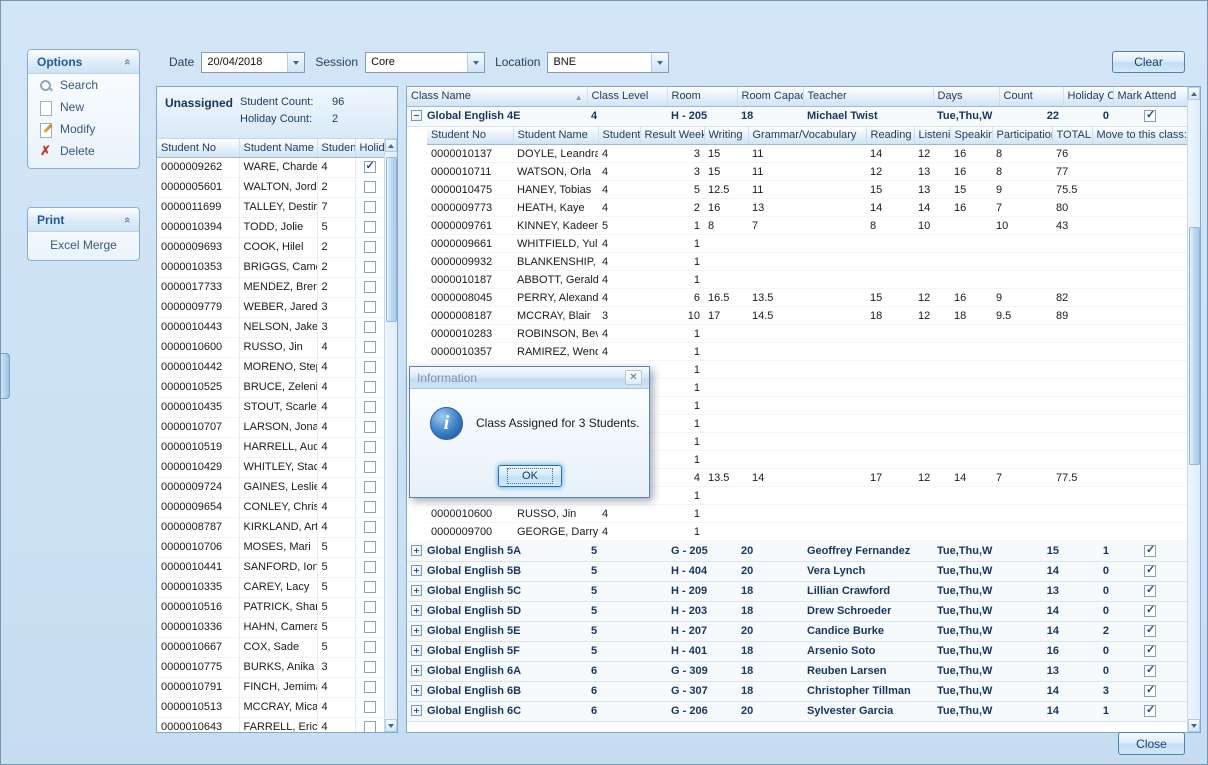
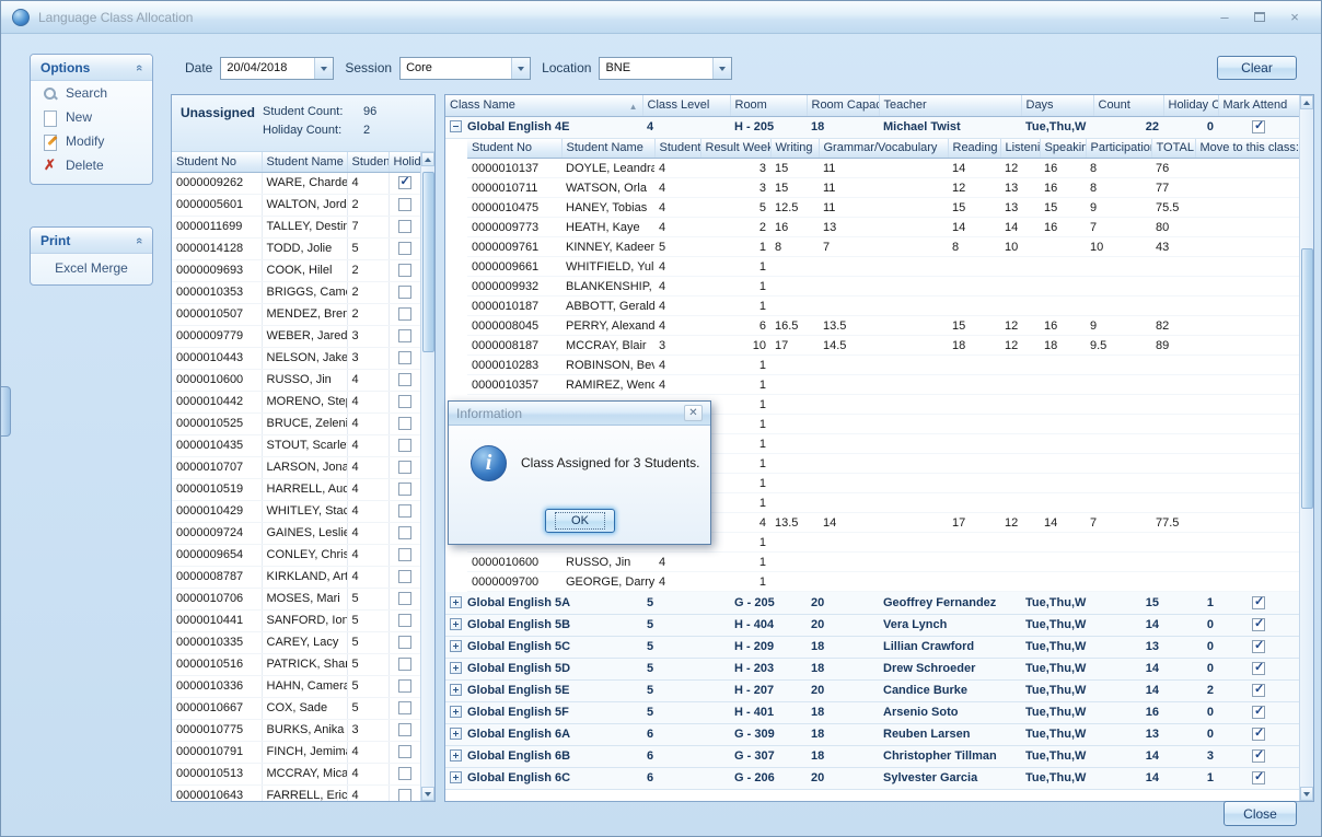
+ Language Class Allocation
+ –
+ ×
  Options
  Search
  New
  Modify
  Delete
  Print
  Excel Merge
  Date
  20/04/2018
  Session
  Core
  Location
  BNE
  Clear
  Unassigned
  Student Count:
  96
  Holiday Count:
  2
  Student No	Student Name	Studen	Holid
  0000009262	WARE, Charde	4
  0000005601	WALTON, Jord	2
  0000011699	TALLEY, Destin	7
- 0000010394	TODD, Jolie	5
+ 0000014128	TODD, Jolie	5
  0000009693	COOK, Hilel	2
  0000010353	BRIGGS, Cam	2
- 0000017733	MENDEZ, Bren	2
+ 0000010507	MENDEZ, Bren	2
  0000009779	WEBER, Jared	3
  0000010443	NELSON, Jake	3
  0000010600	RUSSO, Jin	4
  0000010442	MORENO, Ste	4
  0000010525	BRUCE, Zeleni	4
  0000010435	STOUT, Scarle	4
  0000010707	LARSON, Jona	4
  0000010519	HARRELL, Aud	4
  0000010429	WHITLEY, Stac	4
  0000009724	GAINES, Leslie	4
  0000009654	CONLEY, Chris	4
  0000008787	KIRKLAND, Art	4
  0000010706	MOSES, Mari	5
  0000010441	SANFORD, Ion	5
  0000010335	CAREY, Lacy	5
  0000010516	PATRICK, Sha	5
  0000010336	HAHN, Camera	5
  0000010667	COX, Sade	5
  0000010775	BURKS, Anika	3
  0000010791	FINCH, Jemim	4
  0000010513	MCCRAY, Mica	4
  0000010643	FARRELL, Eric	4
  ▲Class Name	Class Level	Room	Room Capa	Teacher	Days	Count	Holiday C	Mark Attend
  Global English 4E	4	H - 205	18	Michael Twist	Tue,Thu,W	22	0
  Student No	Student Name	Student	Result Wee	Writing	Grammar/Vocabulary	Reading	Listeni	Speakin	Participatio	TOTAL	Move to this class:
  0000010137	DOYLE, Leandra	4	3	15	11	14	12	16	8	76
  0000010711	WATSON, Orla	4	3	15	11	12	13	16	8	77
  0000010475	HANEY, Tobias	4	5	12.5	11	15	13	15	9	75.5
  0000009773	HEATH, Kaye	4	2	16	13	14	14	16	7	80
  0000009761	KINNEY, Kadee	5	1	8	7	8	10		10	43
  0000009661	WHITFIELD, Yul	4	1
  0000009932	BLANKENSHIP,	4	1
  0000010187	ABBOTT, Gerald	4	1
  0000008045	PERRY, Alexand	4	6	16.5	13.5	15	12	16	9	82
  0000008187	MCCRAY, Blair	3	10	17	14.5	18	12	18	9.5	89
  0000010283	ROBINSON, Bev	4	1
  0000010357	RAMIREZ, Wen	4	1
  			1
  			1
  			1
  			1
  			1
  			1
  			4	13.5	14	17	12	14	7	77.5
  			1
  0000010600	RUSSO, Jin	4	1
  0000009700	GEORGE, Darry	4	1
  Global English 5A	5	G - 205	20	Geoffrey Fernandez	Tue,Thu,W	15	1
  Global English 5B	5	H - 404	20	Vera Lynch	Tue,Thu,W	14	0
  Global English 5C	5	H - 209	18	Lillian Crawford	Tue,Thu,W	13	0
  Global English 5D	5	H - 203	18	Drew Schroeder	Tue,Thu,W	14	0
  Global English 5E	5	H - 207	20	Candice Burke	Tue,Thu,W	14	2
  Global English 5F	5	H - 401	18	Arsenio Soto	Tue,Thu,W	16	0
  Global English 6A	6	G - 309	18	Reuben Larsen	Tue,Thu,W	13	0
  Global English 6B	6	G - 307	18	Christopher Tillman	Tue,Thu,W	14	3
  Global English 6C	6	G - 206	20	Sylvester Garcia	Tue,Thu,W	14	1
  Close
  Information
  ✕
  i
  Class Assigned for 3 Students.
  OK
